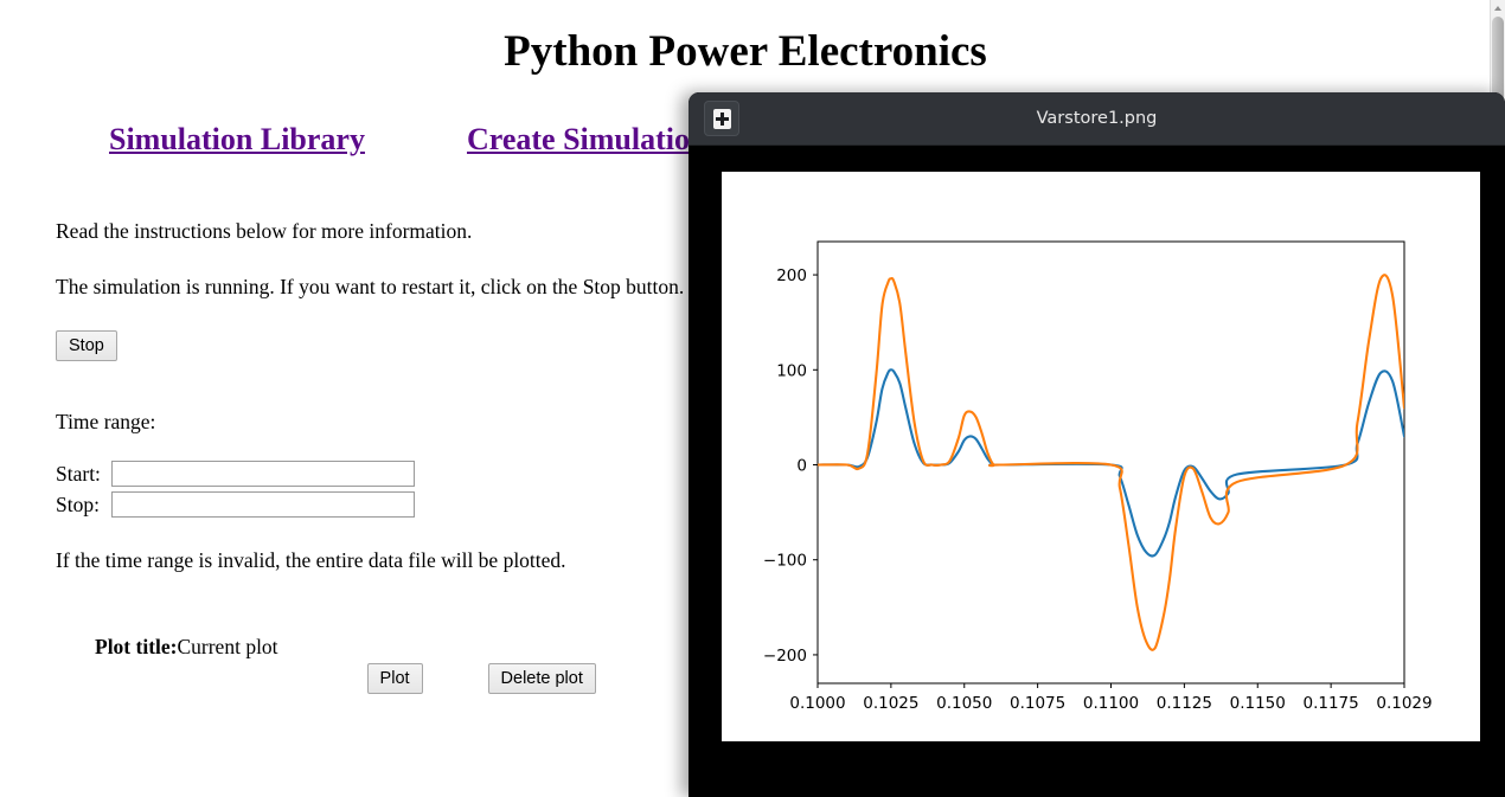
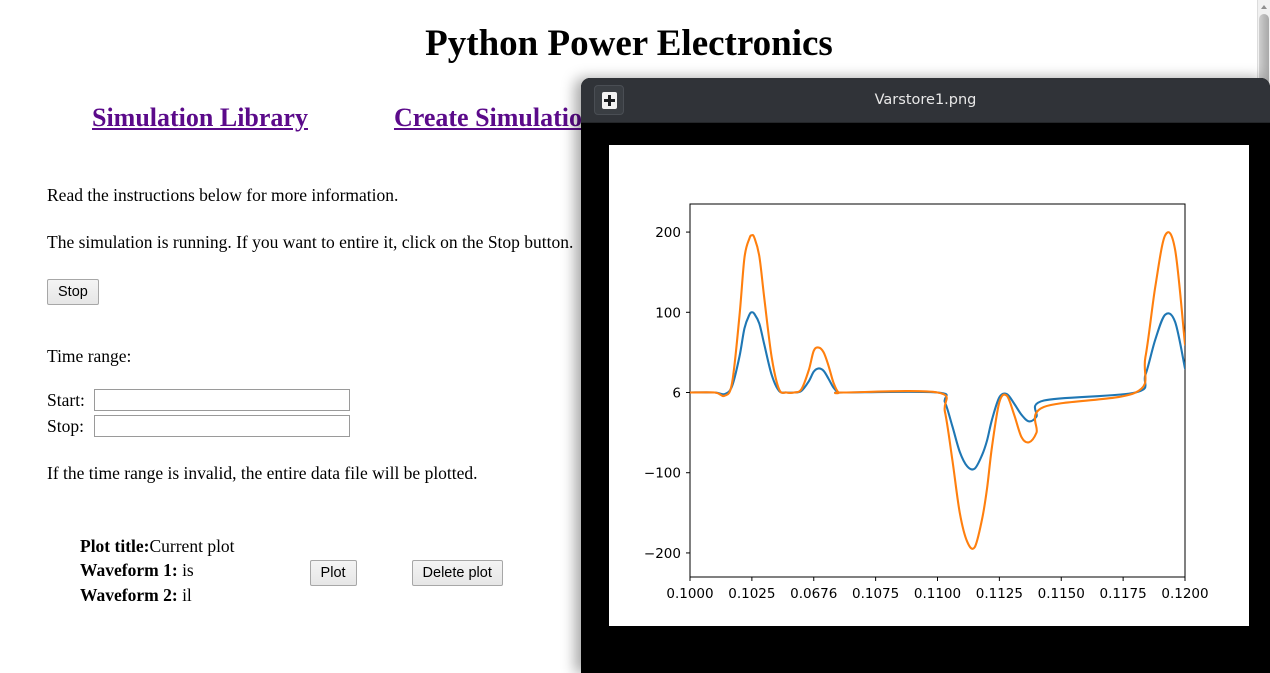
  Python Power Electronics
  Simulation Library
  Create Simulatio
  Read the instructions below for more information.
- The simulation is running. If you want to restart it, click on the Stop button.
+ The simulation is running. If you want to entire it, click on the Stop button.
  Stop
  Time range:
  Start:
  Stop:
  If the time range is invalid, the entire data file will be plotted.
  Plot title:Current plot
+ Waveform 1: is
+ Waveform 2: il
  Plot
  Delete plot
  Varstore1.png
  0.1000
  0.1025
- 0.1050
+ 0.0676
  0.1075
  0.1100
  0.1125
  0.1150
  0.1175
- 0.1029
+ 0.1200
  200
  100
- 0
+ 6
  −100
  −200
